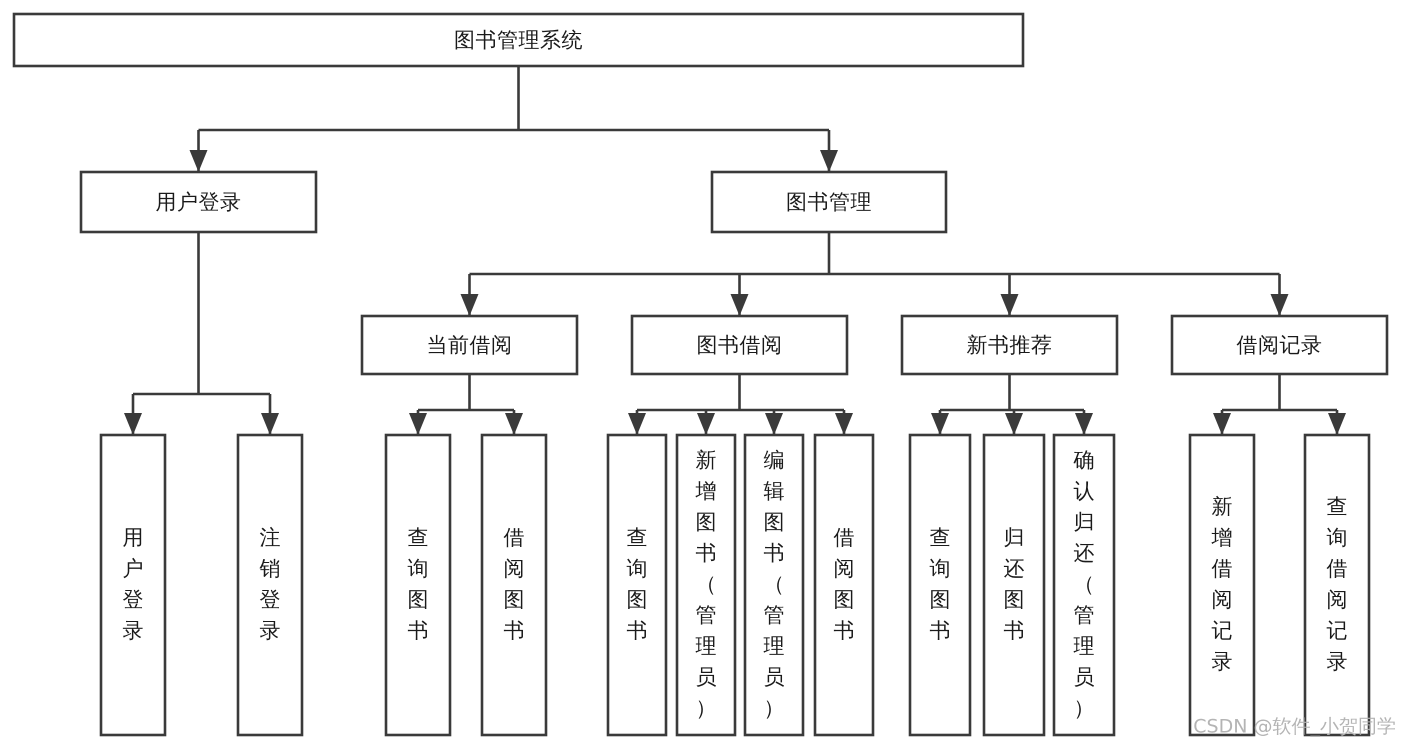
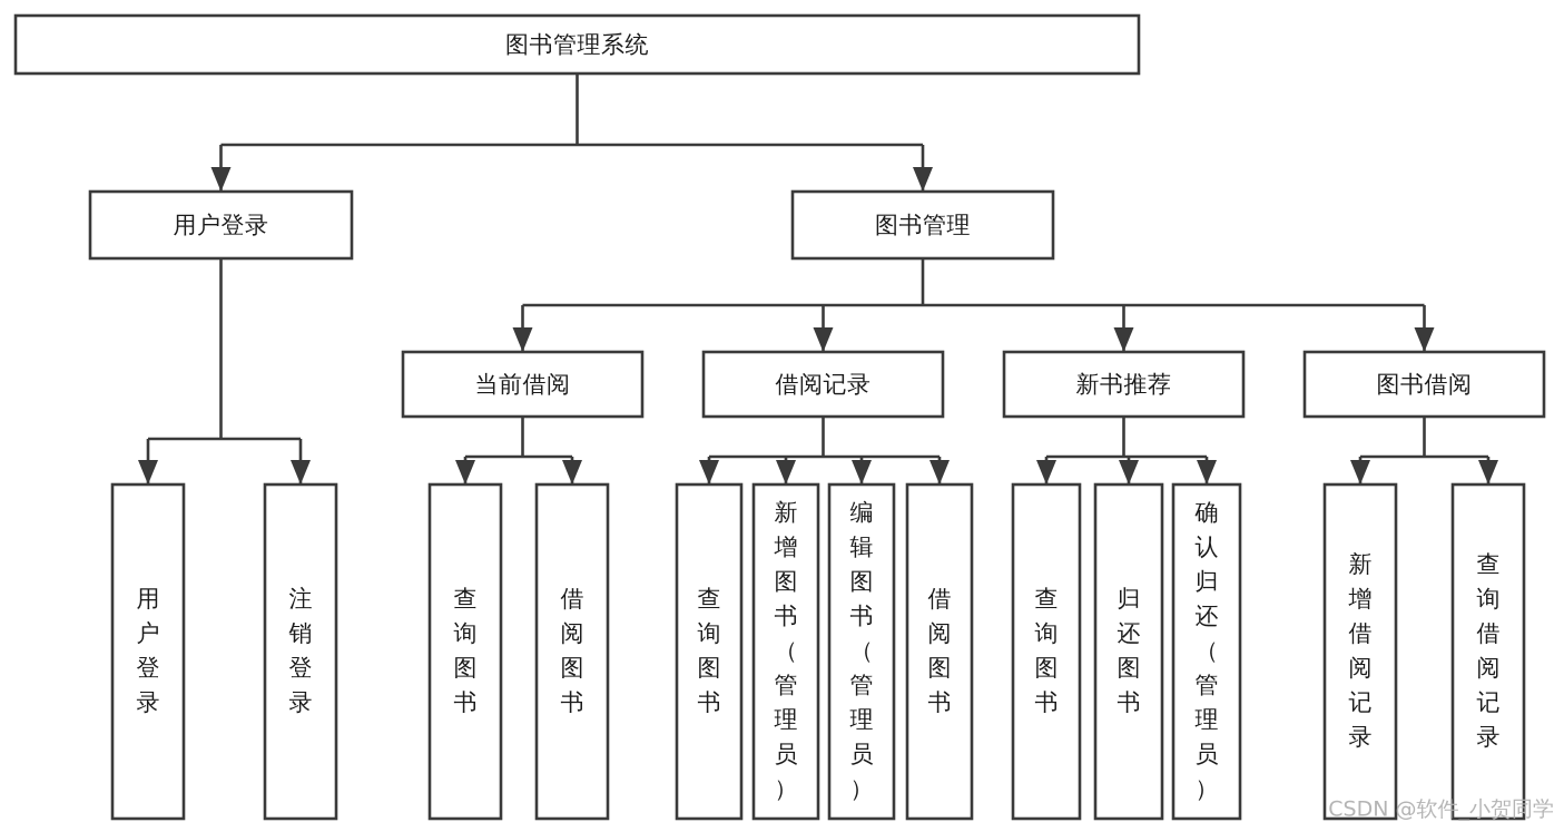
  图书管理系统
  用户登录
  图书管理
  当前借阅
- 图书借阅
+ 借阅记录
  新书推荐
- 借阅记录
+ 图书借阅
  用户登录
  注销登录
  查询图书
  借阅图书
  查询图书
  新增图书（管理员）
  编辑图书（管理员）
  借阅图书
  查询图书
  归还图书
  确认归还（管理员）
  新增借阅记录
  查询借阅记录
  CSDN @软件_小贺同学
